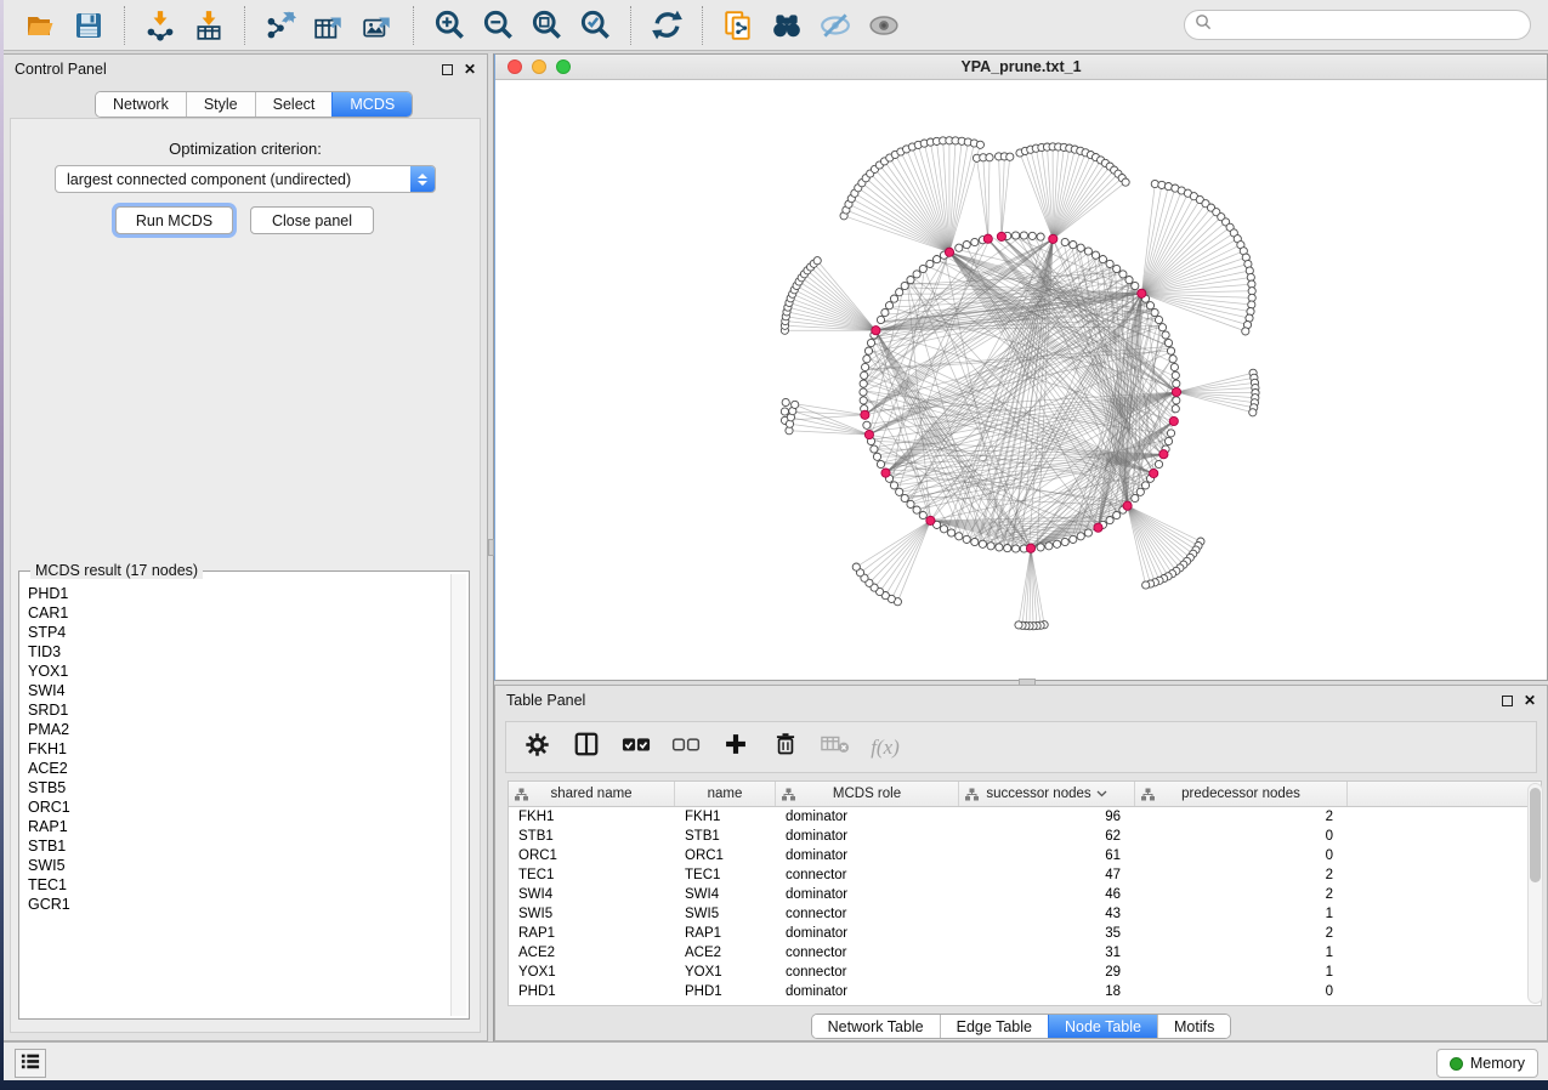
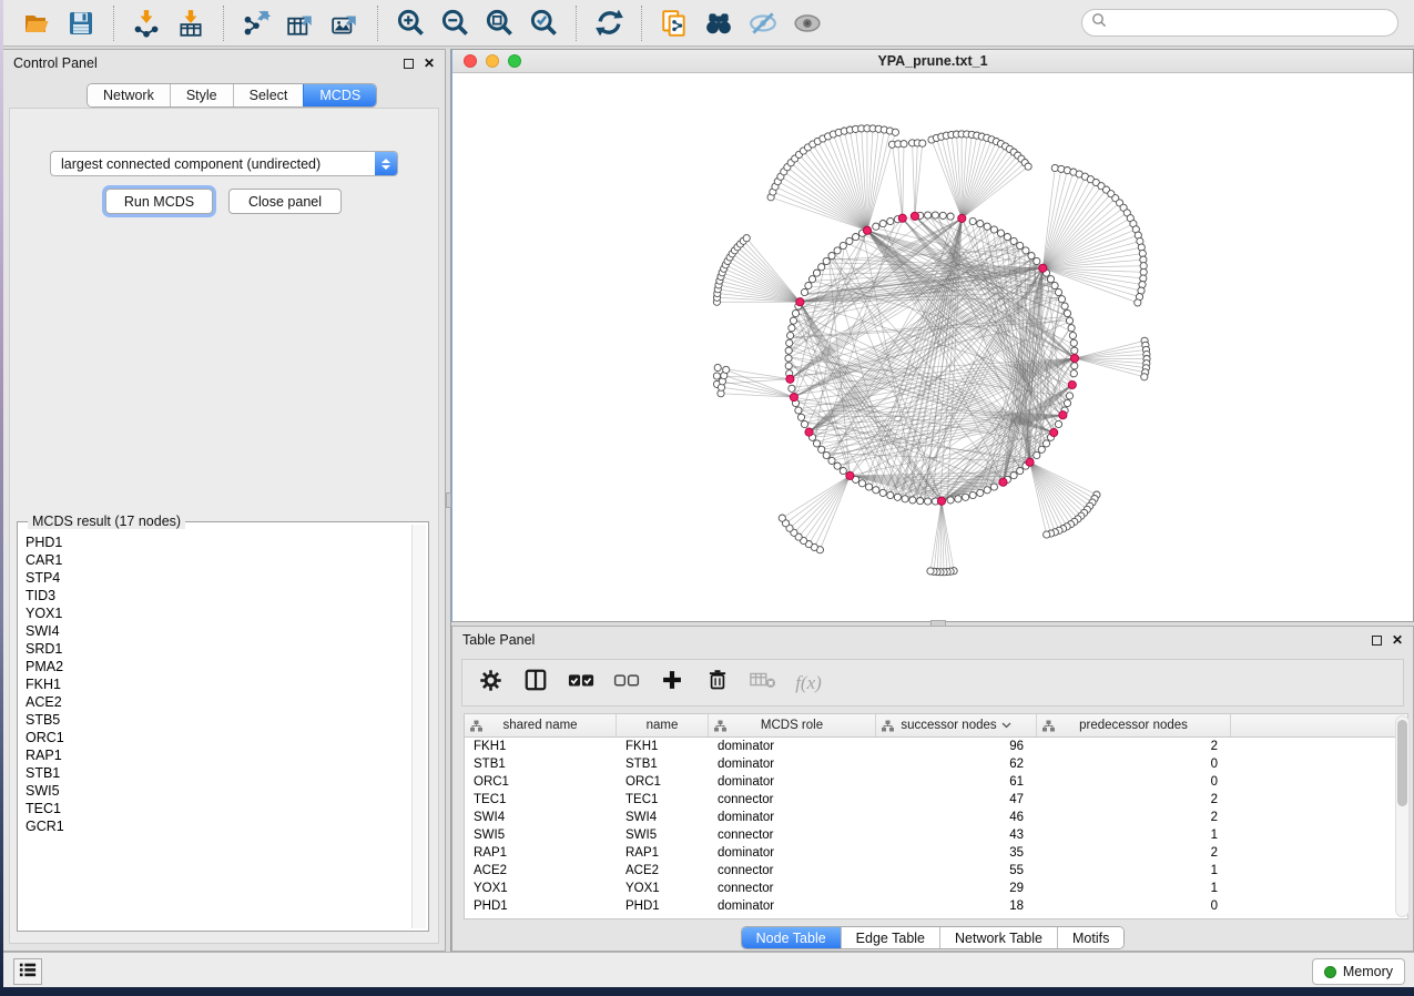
  Control Panel
  ✕
  Network
  Style
  Select
  MCDS
- Optimization criterion:
  largest connected component (undirected)
  Run MCDS
  Close panel
  MCDS result (17 nodes)
  PHD1
  CAR1
  STP4
  TID3
  YOX1
  SWI4
  SRD1
  PMA2
  FKH1
  ACE2
  STB5
  ORC1
  RAP1
  STB1
  SWI5
  TEC1
  GCR1
  YPA_prune.txt_1
  Table Panel
  ✕
  f(x)
  shared name
  name
  MCDS role
  successor nodes
  predecessor nodes
  FKH1
  FKH1
  dominator
  96
  2
  STB1
  STB1
  dominator
  62
  0
  ORC1
  ORC1
  dominator
  61
  0
  TEC1
  TEC1
  connector
  47
  2
  SWI4
  SWI4
  dominator
  46
  2
  SWI5
  SWI5
  connector
  43
  1
  RAP1
  RAP1
  dominator
  35
  2
  ACE2
  ACE2
  connector
- 31
+ 55
  1
  YOX1
  YOX1
  connector
  29
  1
  PHD1
  PHD1
  dominator
  18
  0
- Network Table
+ Node Table
  Edge Table
- Node Table
+ Network Table
  Motifs
  Memory
